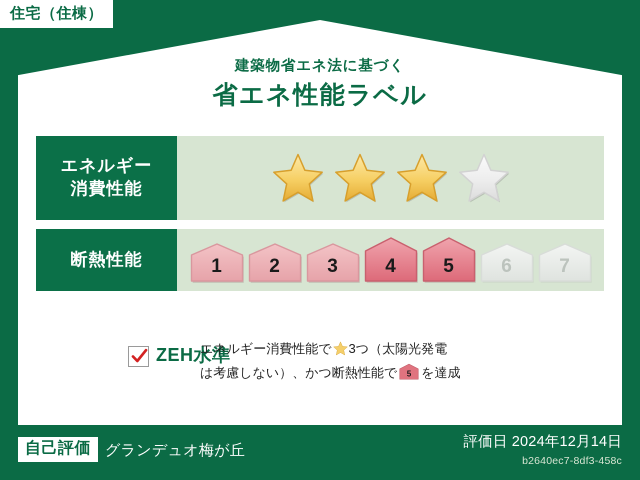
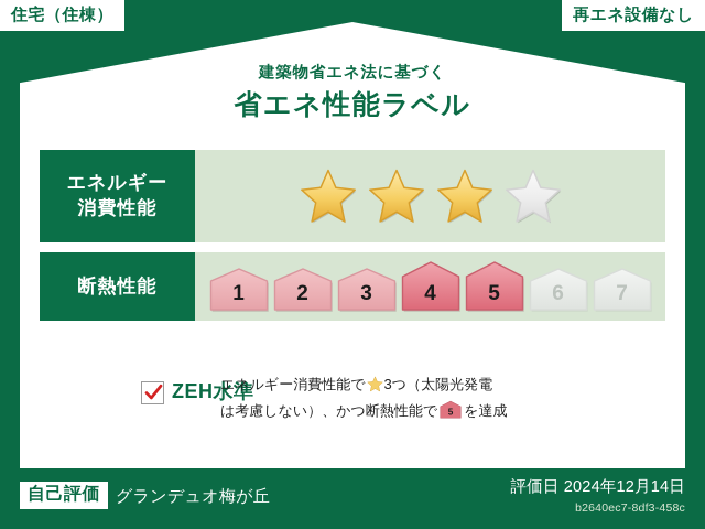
  住宅（住棟）
+ 再エネ設備なし
  建築物省エネ法に基づく
  省エネ性能ラベル
  エネルギー
  消費性能
  断熱性能
  1
  2
  3
  4
  5
  6
  7
  ZEH水準
  エネルギー消費性能で 3つ（太陽光発電
  は考慮しない）、かつ断熱性能で
  5
  を達成
  自己評価
  グランデュオ梅が丘
  評価日 2024年12月14日
  b2640ec7-8df3-458c
